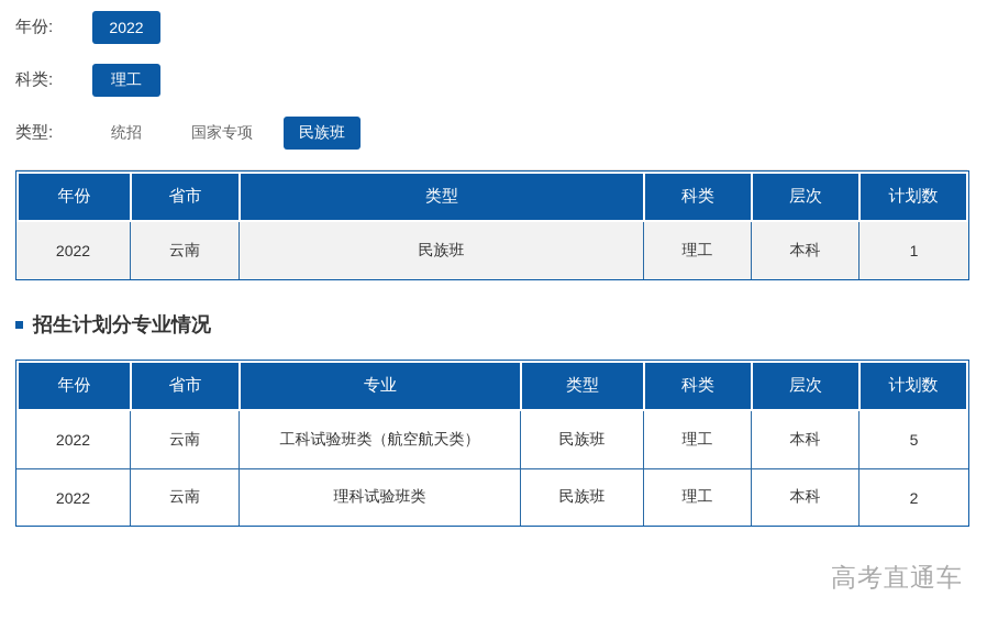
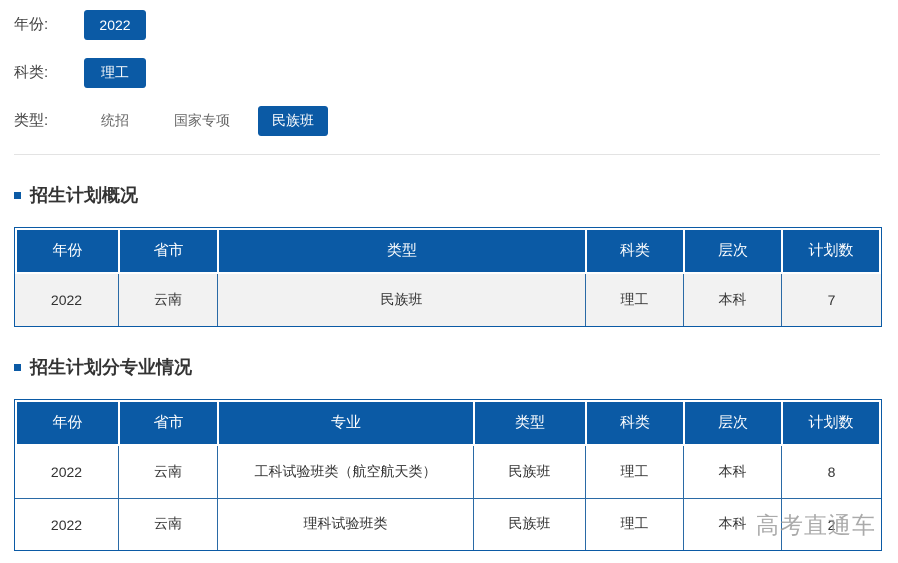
  年份:
  2022
  科类:
  理工
  类型:
  统招
  国家专项
  民族班
+ 招生计划概况
  年份	省市	类型	科类	层次	计划数
- 2022	云南	民族班	理工	本科	1
+ 2022	云南	民族班	理工	本科	7
  招生计划分专业情况
  年份	省市	专业	类型	科类	层次	计划数
- 2022	云南	工科试验班类（航空航天类）	民族班	理工	本科	5
+ 2022	云南	工科试验班类（航空航天类）	民族班	理工	本科	8
  2022	云南	理科试验班类	民族班	理工	本科	2
  高考直通车
